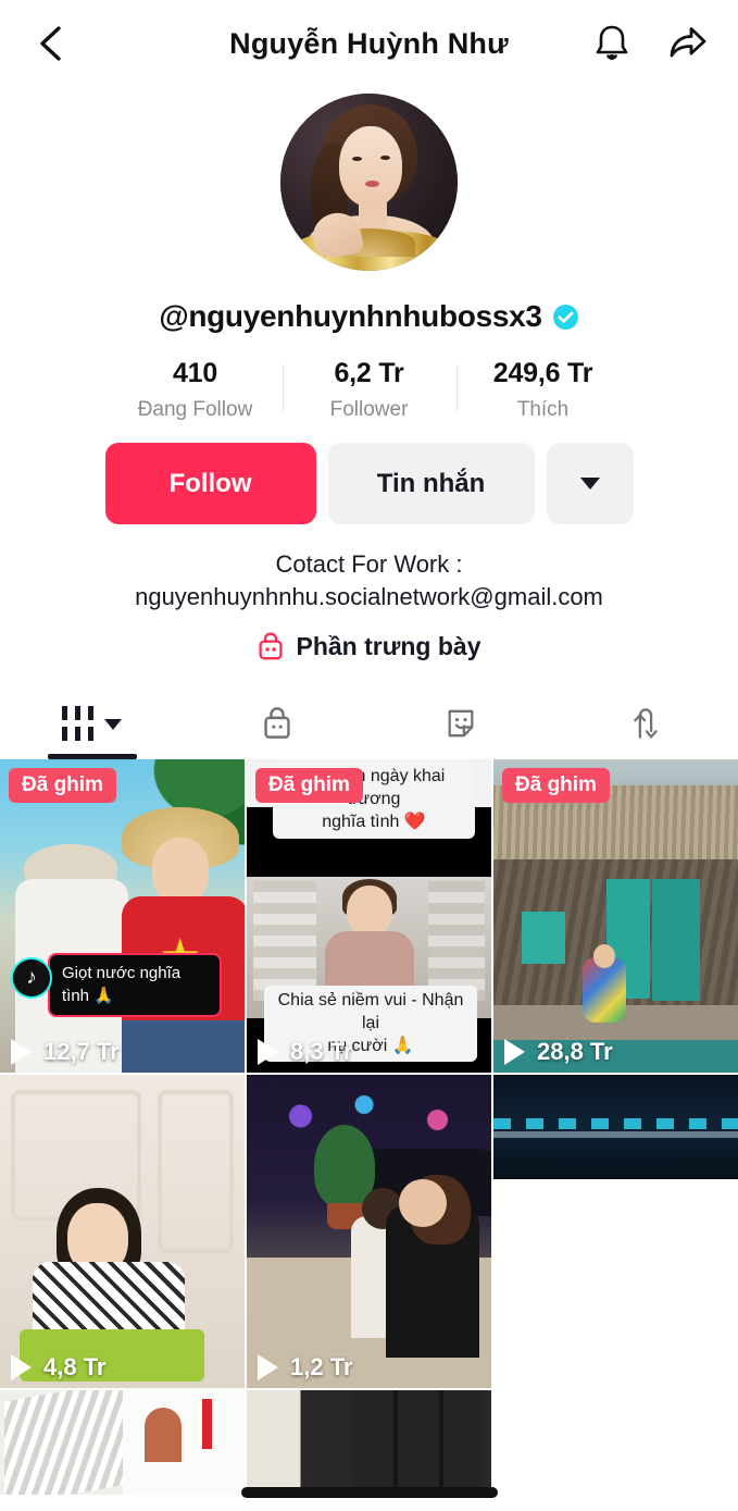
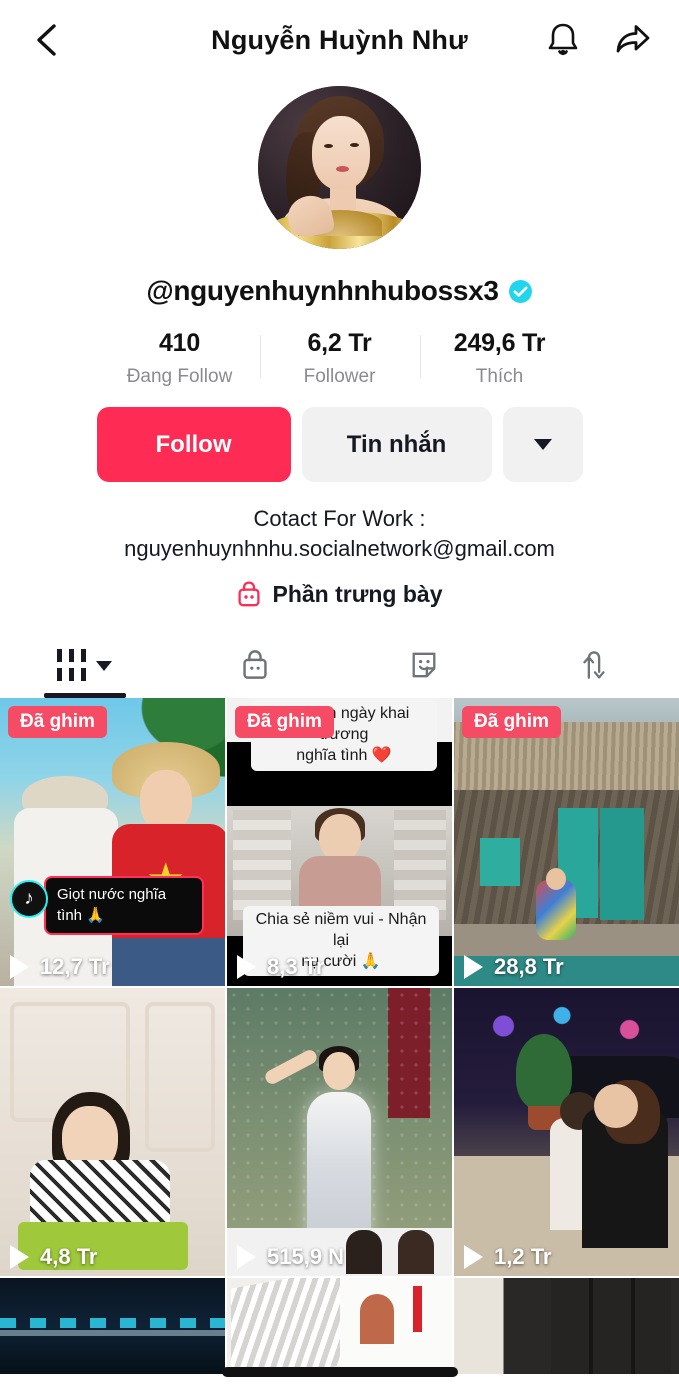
  Nguyễn Huỳnh Như
  @nguyenhuynhnhubossx3
  410
  Đang Follow
  6,2 Tr
  Follower
  249,6 Tr
  Thích
  Follow
  Tin nhắn
  Cotact For Work :
  nguyenhuynhnhu.socialnetwork@gmail.com
  Phần trưng bày
  Đã ghim
  ♪
  Giọt nước nghĩa tình 🙏
  12,7 Tr
  nghĩa tình ❤️
  Đã ghim
  Chia sẻ niềm vui - Nhận lại
  nụ cười 🙏
  8,3 Tr
  Đã ghim
  28,8 Tr
  4,8 Tr
+ 515,9 N
  1,2 Tr
